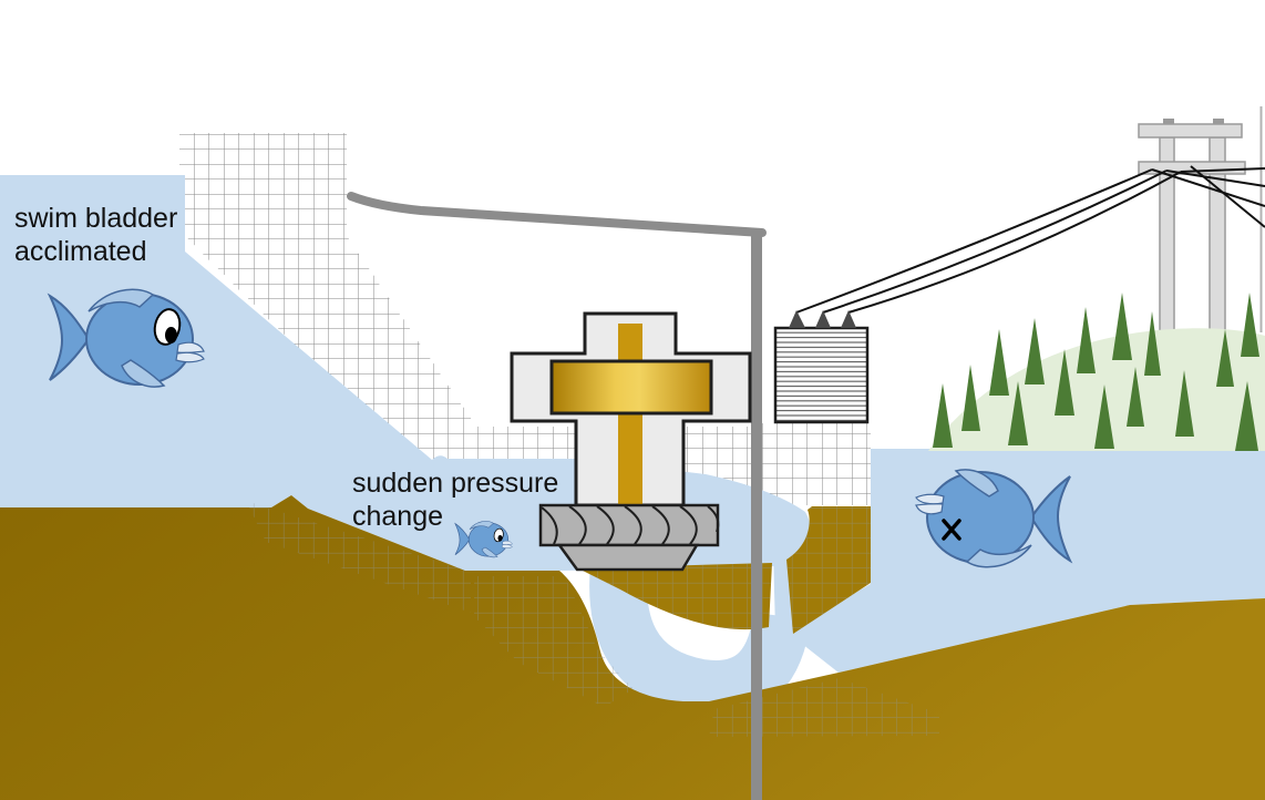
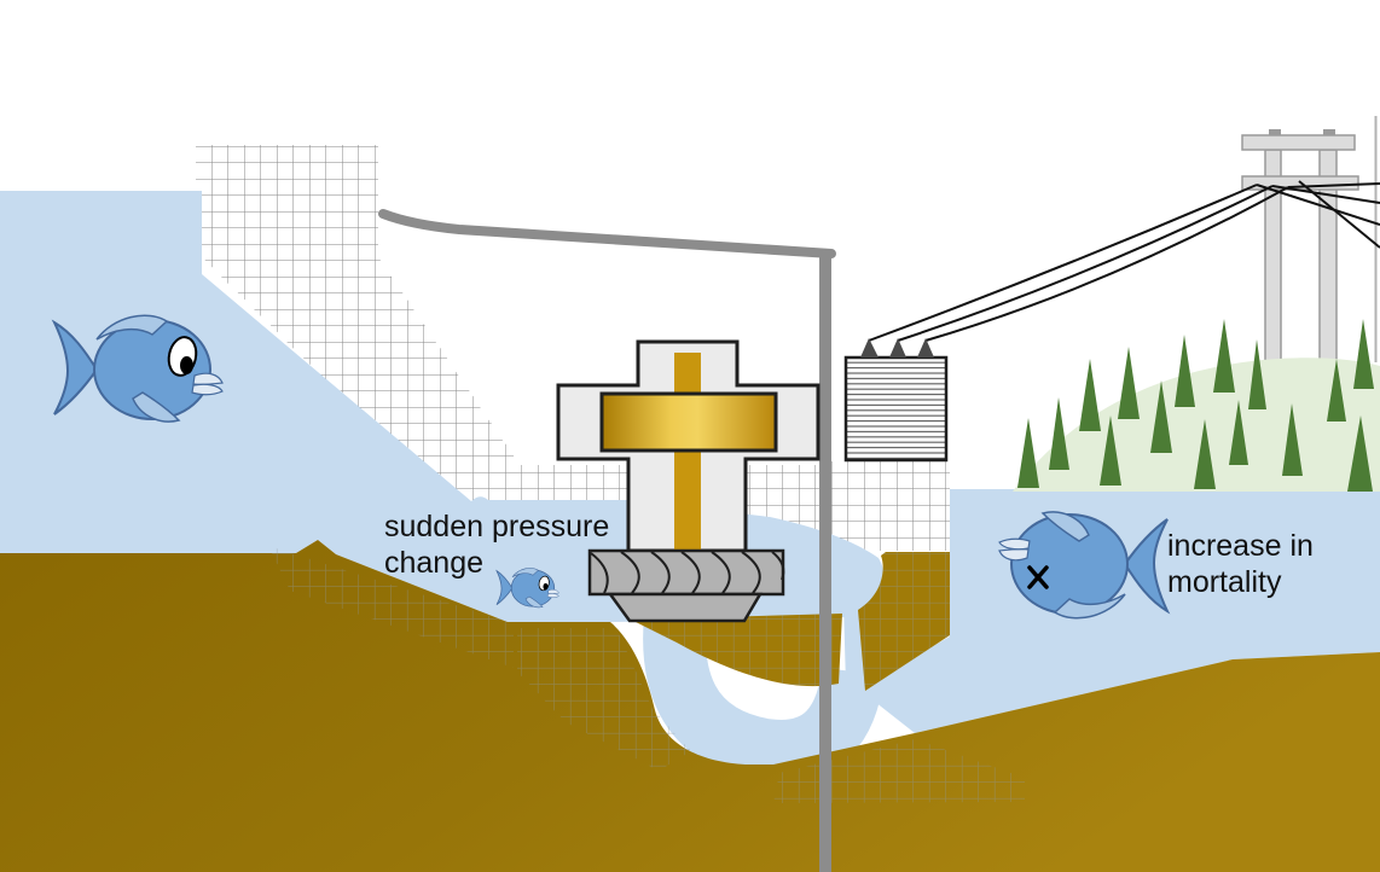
- swim bladder
- acclimated
  sudden pressure
  change
+ increase in
+ mortality
